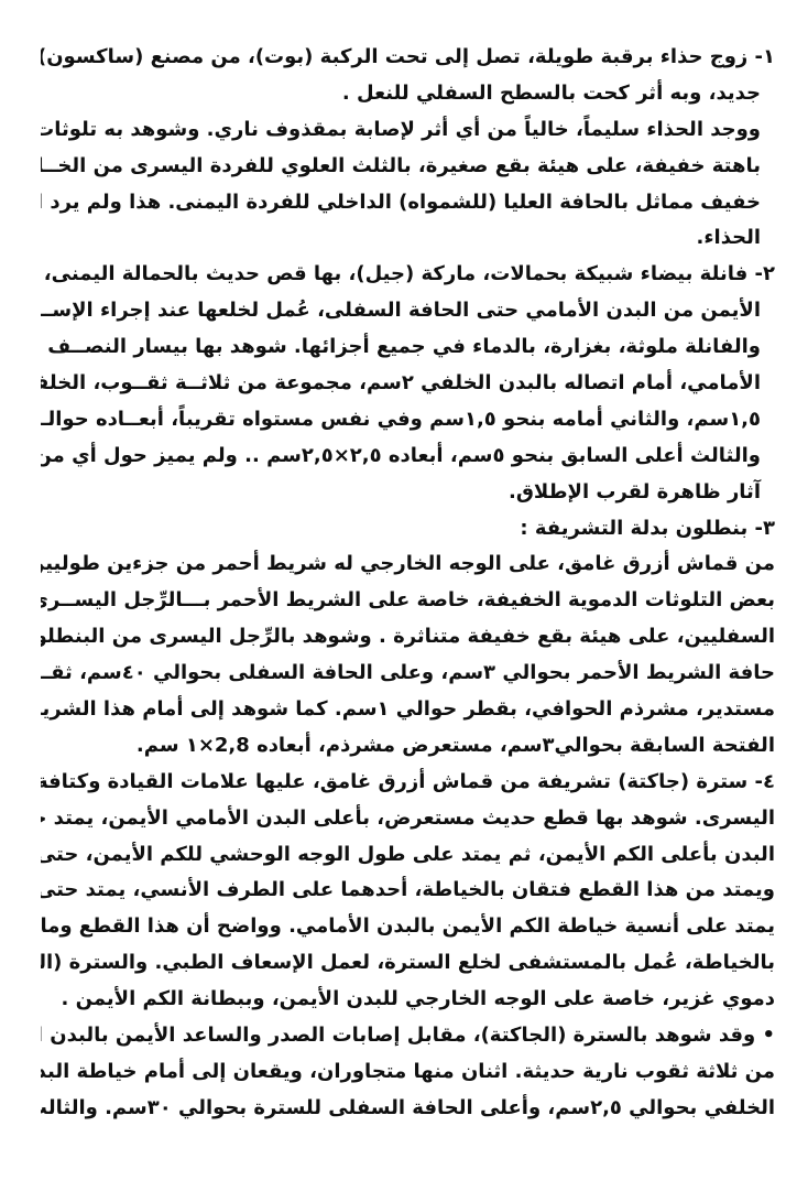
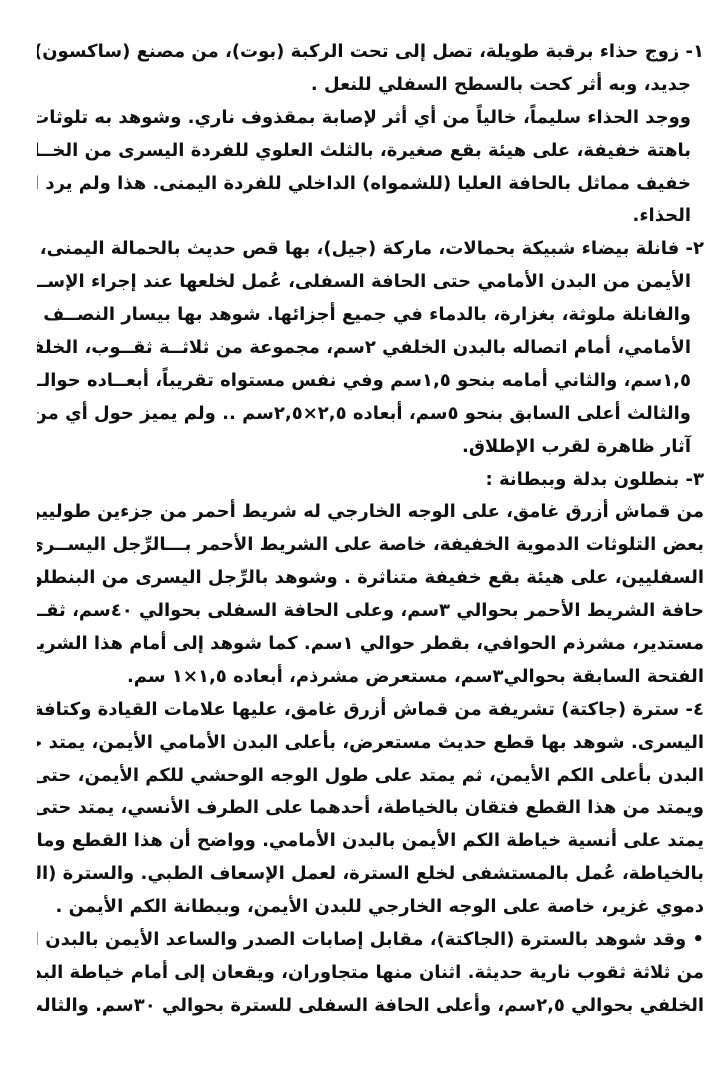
  ١- زوج حذاء برقبة طويلة، تصل إلى تحت الركبة (بوت)، من مصنع (ساكسون)
  جديد، وبه أثر كحت بالسطح السفلي للنعل .
  ووجد الحذاء سليماً، خالياً من أي أثر لإصابة بمقذوف ناري. وشوهد به تلوثات
  باهتة خفيفة، على هيئة بقع صغيرة، بالثلث العلوي للفردة اليسرى من الخــا
  خفيف مماثل بالحافة العليا (للشمواه) الداخلي للفردة اليمنى. هذا ولم يرد
  الحذاء.
  ٢- فانلة بيضاء شبيكة بحمالات، ماركة (جيل)، بها قص حديث بالحمالة اليمنى،
  الأيمن من البدن الأمامي حتى الحافة السفلى، عُمل لخلعها عند إجراء الإســ
  والفانلة ملوثة، بغزارة، بالدماء في جميع أجزائها. شوهد بها بيسار النصــف
  الأمامي، أمام اتصاله بالبدن الخلفي ٢سم، مجموعة من ثلاثــة ثقــوب، الخلف
  ١,٥سم، والثاني أمامه بنحو ١,٥سم وفي نفس مستواه تقريباً، أبعــاده حوالـ
  والثالث أعلى السابق بنحو ٥سم، أبعاده ٢,٥×٢,٥سم .. ولم يميز حول أي من
  آثار ظاهرة لقرب الإطلاق.
- ٣- بنطلون بدلة التشريفة :
+ ٣- بنطلون بدلة وببطانة :
  من قماش أزرق غامق، على الوجه الخارجي له شريط أحمر من جزءين طوليي
  بعض التلوثات الدموية الخفيفة، خاصة على الشريط الأحمر بـــالرِّجل اليســر
  السفليين، على هيئة بقع خفيفة متناثرة . وشوهد بالرِّجل اليسرى من البنطلو
  حافة الشريط الأحمر بحوالي ٣سم، وعلى الحافة السفلى بحوالي ٤٠سم، ثقــ
  مستدير، مشرذم الحوافي، بقطر حوالي ١سم. كما شوهد إلى أمام هذا الشري
- الفتحة السابقة بحوالي٣سم، مستعرض مشرذم، أبعاده 2,8×١ سم.
+ الفتحة السابقة بحوالي٣سم، مستعرض مشرذم، أبعاده ١,٥×١ سم.
  ٤- سترة (جاكتة) تشريفة من قماش أزرق غامق، عليها علامات القيادة وكتافة
  اليسرى. شوهد بها قطع حديث مستعرض، بأعلى البدن الأمامي الأيمن، يمتد
  البدن بأعلى الكم الأيمن، ثم يمتد على طول الوجه الوحشي للكم الأيمن، حتى
  ويمتد من هذا القطع فتقان بالخياطة، أحدهما على الطرف الأنسي، يمتد حتى
  يمتد على أنسية خياطة الكم الأيمن بالبدن الأمامي. وواضح أن هذا القطع وما
  بالخياطة، عُمل بالمستشفى لخلع السترة، لعمل الإسعاف الطبي. والسترة (ال
  دموي غزير، خاصة على الوجه الخارجي للبدن الأيمن، وببطانة الكم الأيمن .
  • وقد شوهد بالسترة (الجاكتة)، مقابل إصابات الصدر والساعد الأيمن بالبدن
  من ثلاثة ثقوب نارية حديثة. اثنان منها متجاوران، ويقعان إلى أمام خياطة البد
  الخلفي بحوالي ٢,٥سم، وأعلى الحافة السفلى للسترة بحوالي ٣٠سم. والثال
